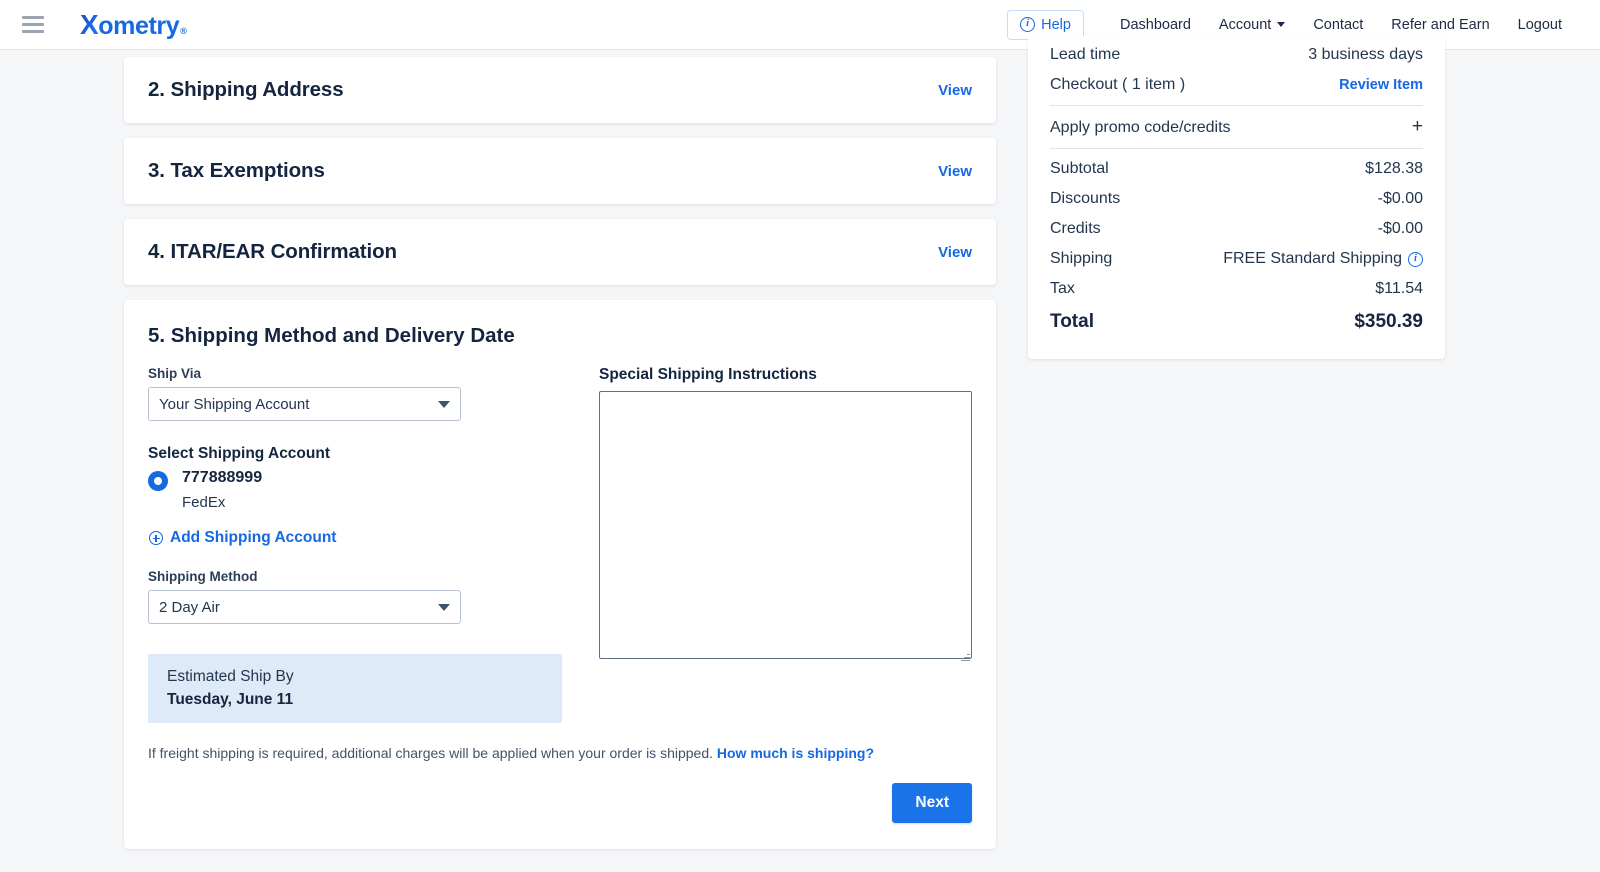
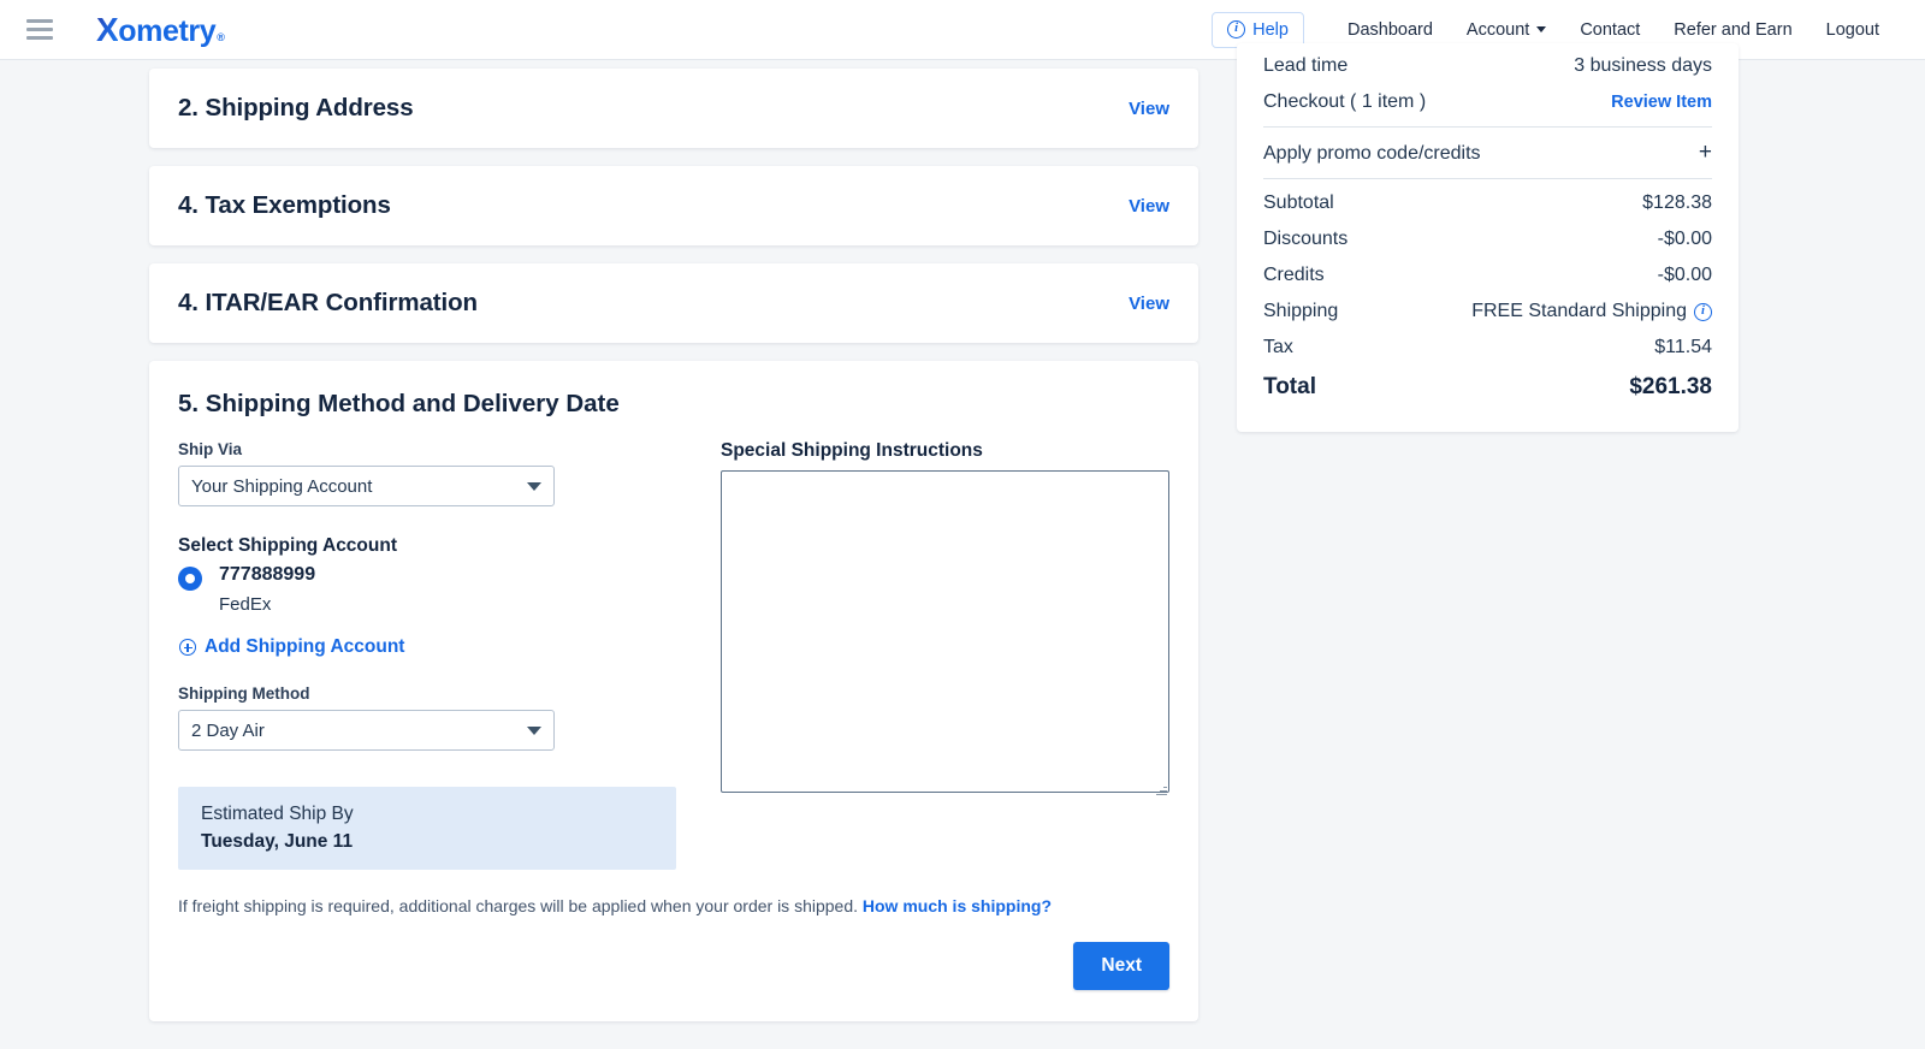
  X
  ometry
  ®
  i
  Help
  Dashboard
  Account
  Contact
  Refer and Earn
  Logout
  2. Shipping Address
  View
- 3. Tax Exemptions
+ 4. Tax Exemptions
  View
  4. ITAR/EAR Confirmation
  View
  5. Shipping Method and Delivery Date
  Ship Via
  Your Shipping Account
  Select Shipping Account
  777888999
  FedEx
  Add Shipping Account
  Shipping Method
  2 Day Air
  Estimated Ship By
  Tuesday, June 11
  Special Shipping Instructions
  If freight shipping is required, additional charges will be applied when your order is shipped. How much is shipping?
  Next
  Lead time
  3 business days
  Checkout ( 1 item )
  Review Item
  Apply promo code/credits
  +
  Subtotal
  $128.38
  Discounts
  -$0.00
  Credits
  -$0.00
  Shipping
  FREE Standard Shipping
  i
  Tax
  $11.54
  Total
- $350.39
+ $261.38
